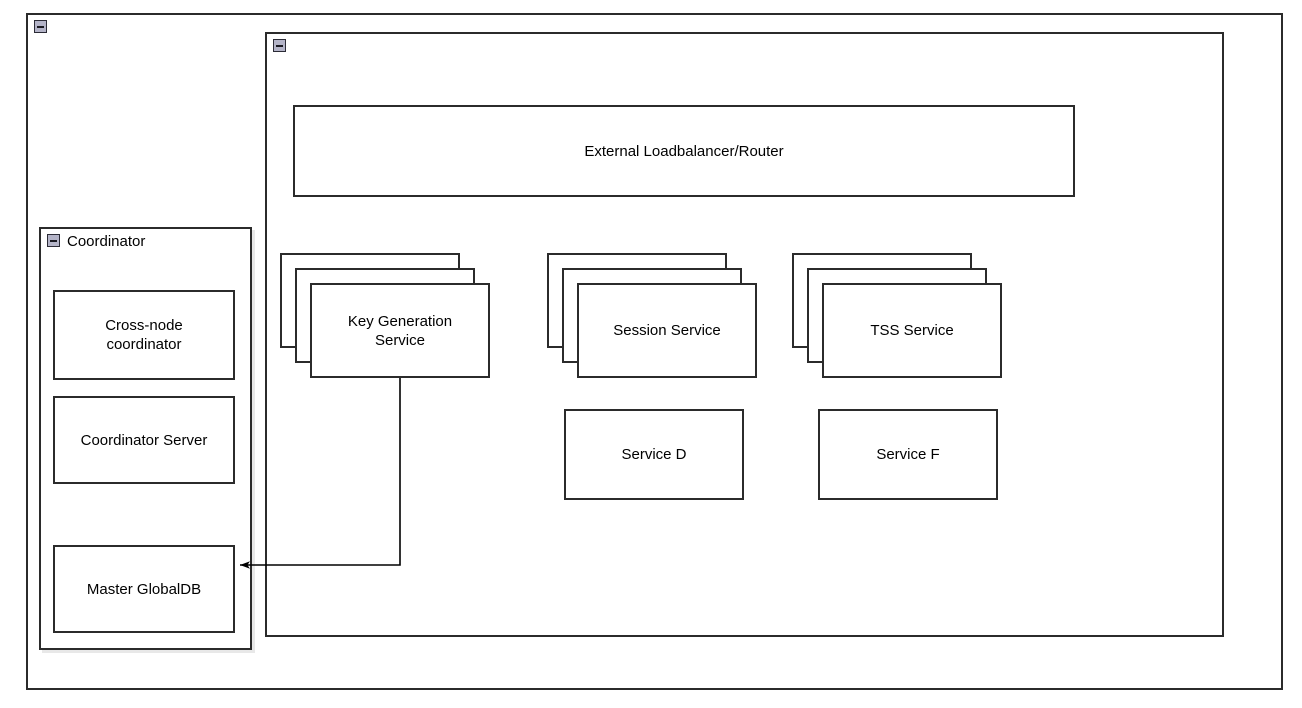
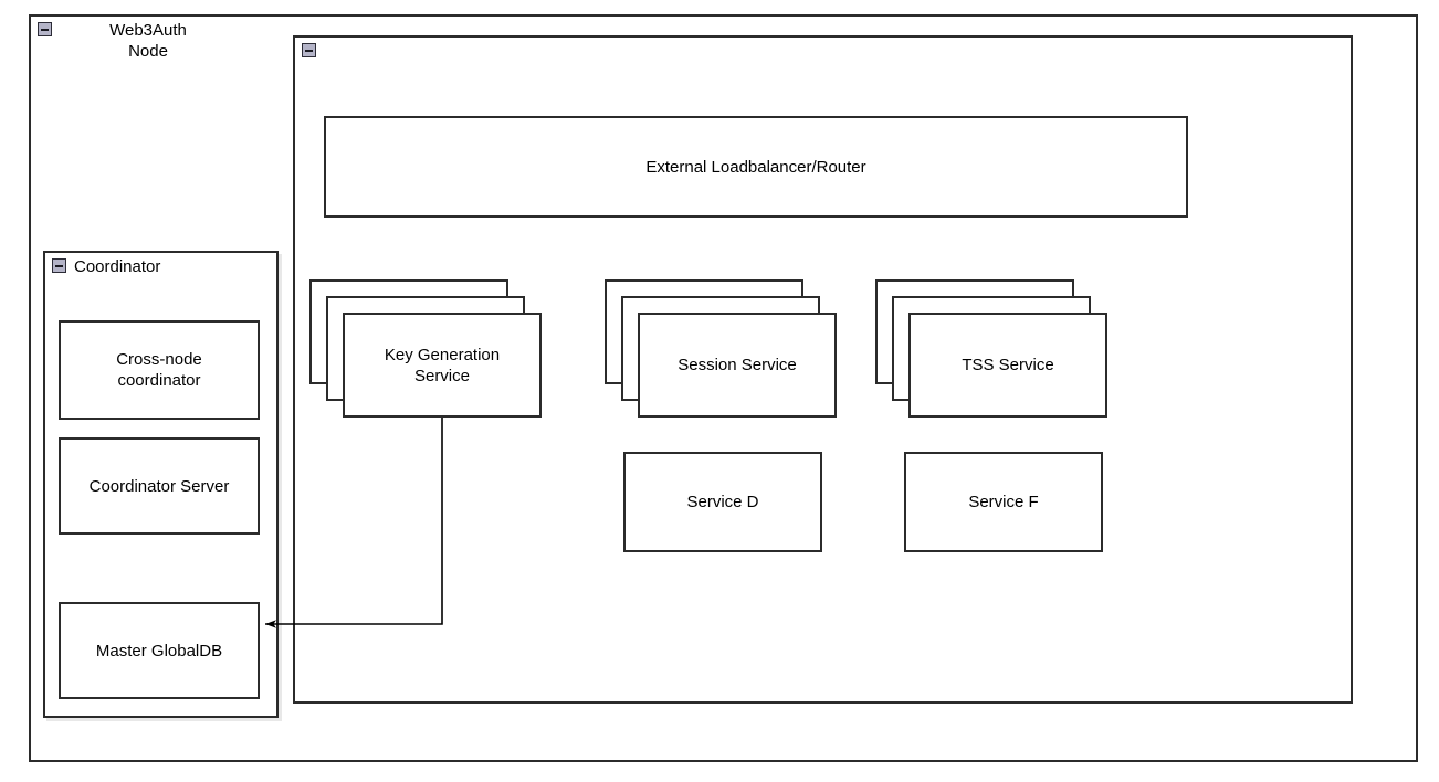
+ Web3Auth
+ Node
  External Loadbalancer/Router
  Key Generation
  Service
  Session Service
  TSS Service
  Service D
  Service F
  Coordinator
  Cross-node
  coordinator
  Coordinator Server
  Master GlobalDB
